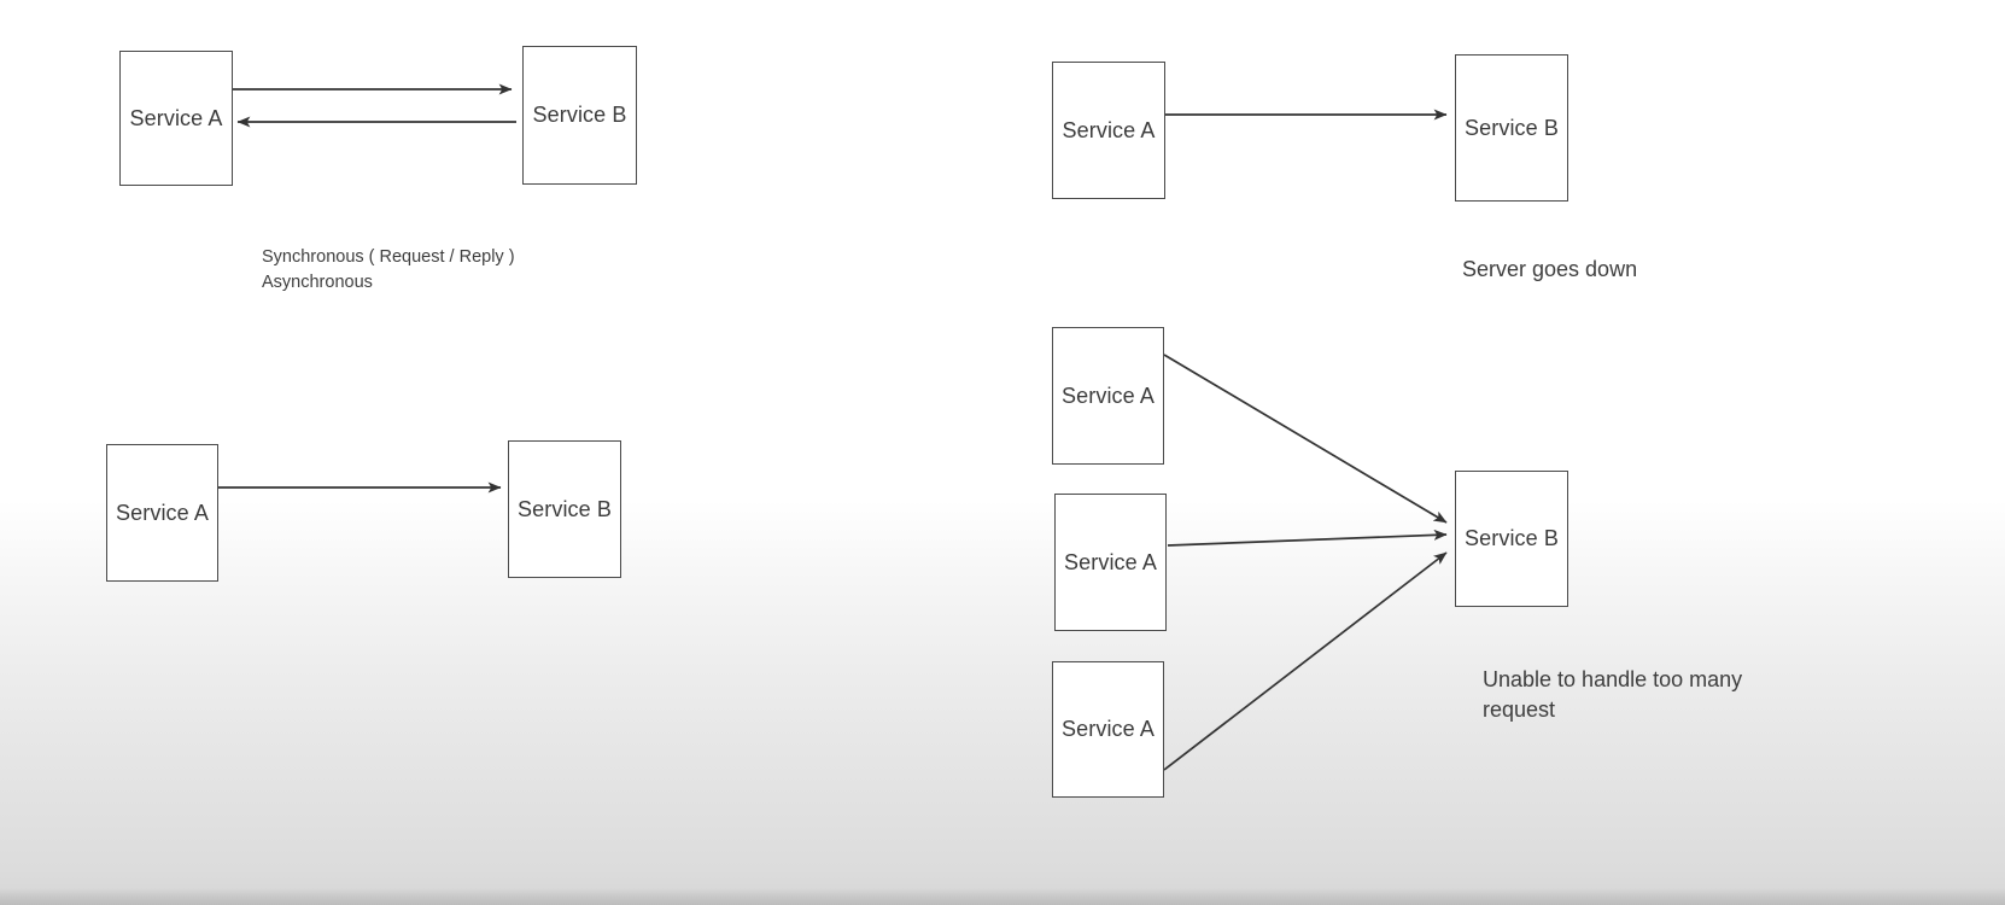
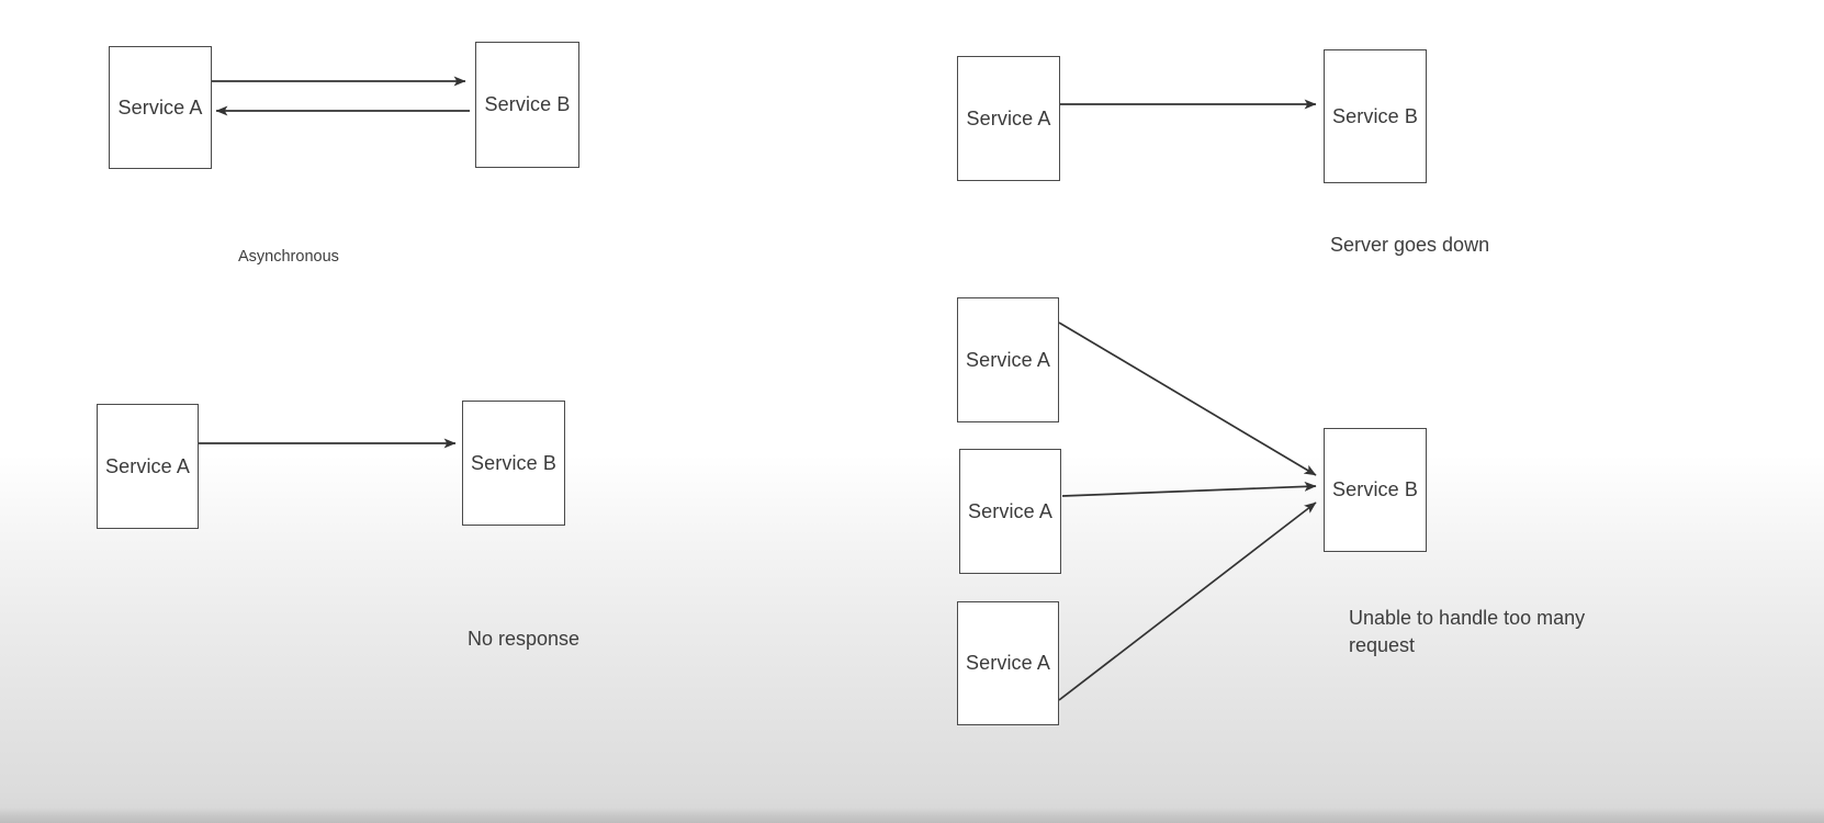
  Service A
  Service B
- Synchronous ( Request / Reply )
  Asynchronous
  Service A
  Service B
  Server goes down
  Service A
  Service B
+ No response
  Service A
  Service A
  Service A
  Service B
  Unable to handle too many
  request
